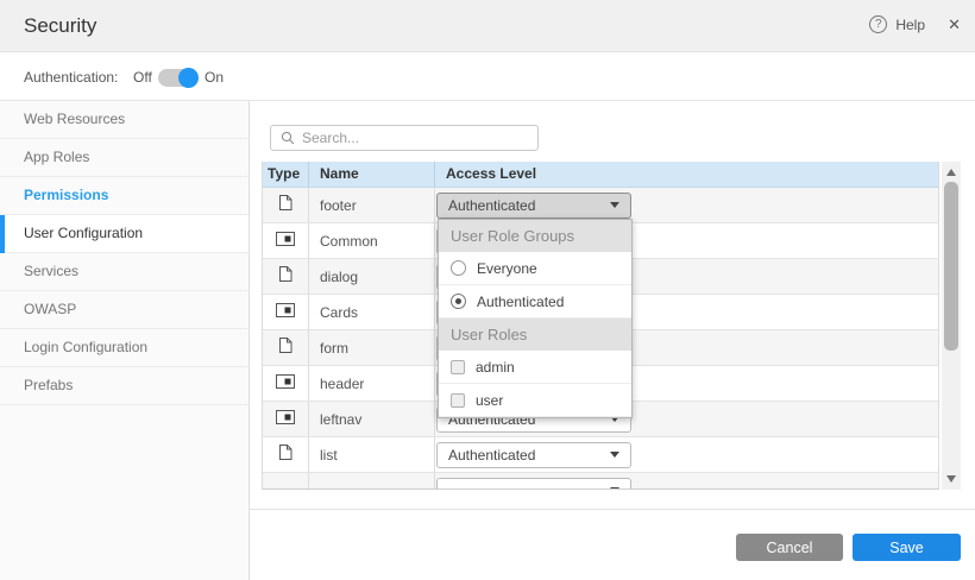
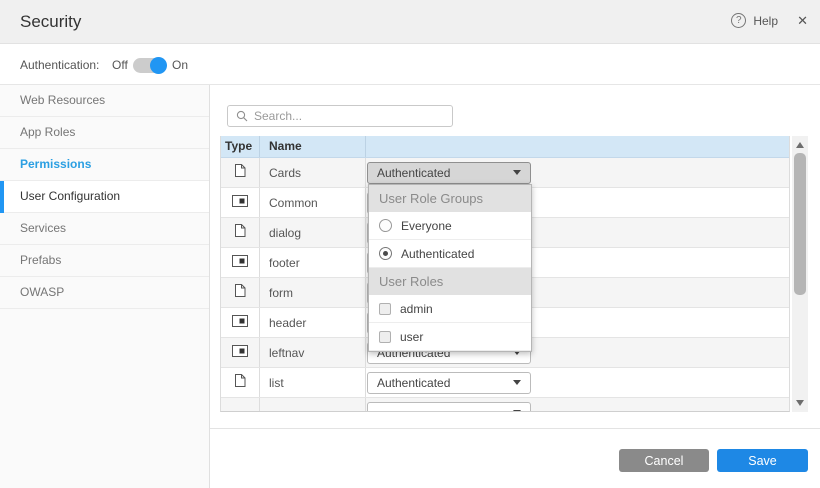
  Security
  ?
  Help
  ✕
  Authentication:
  Off
  On
  Web Resources
  App Roles
  Permissions
  User Configuration
  Services
- OWASP
+ Prefabs
- Login Configuration
- Prefabs
+ OWASP
  Search...
  Type
  Name
- Access Level
- footer
+ Cards
  Authenticated
  Common
  dialog
- Cards
+ footer
  form
  header
  leftnav
  Authenticated
  list
  Authenticated
  User Role Groups
  Everyone
  Authenticated
  User Roles
  admin
  user
  Cancel
  Save
